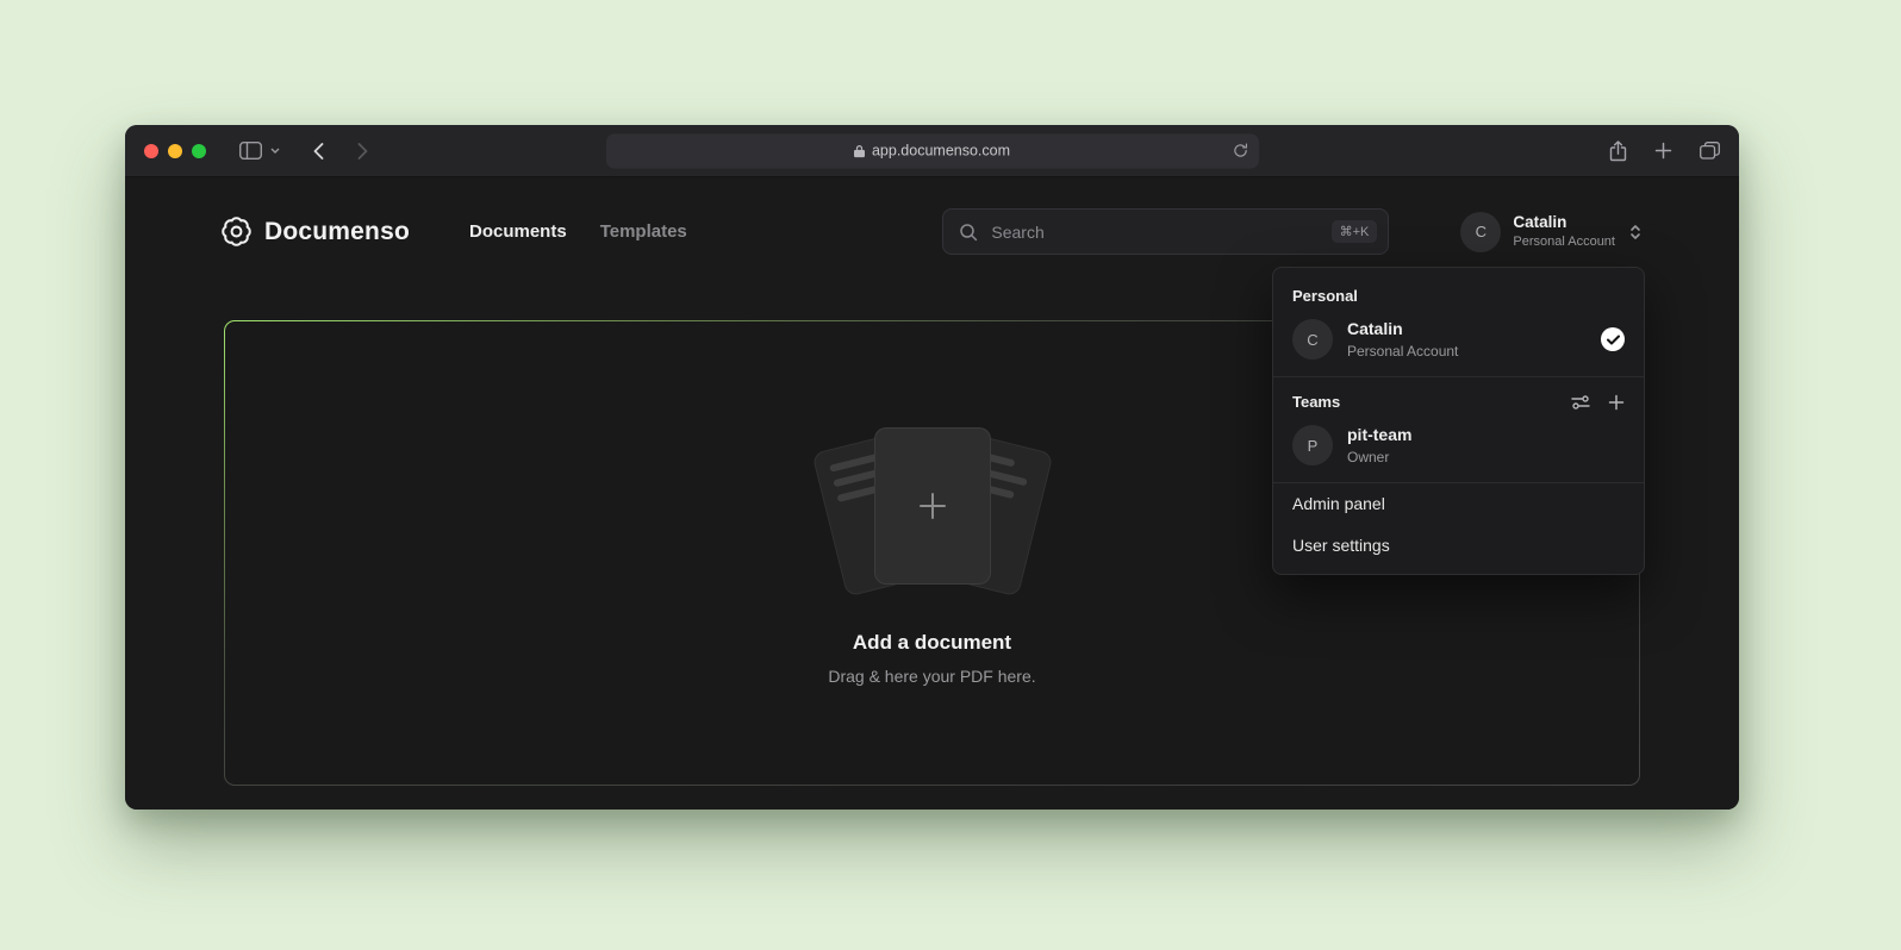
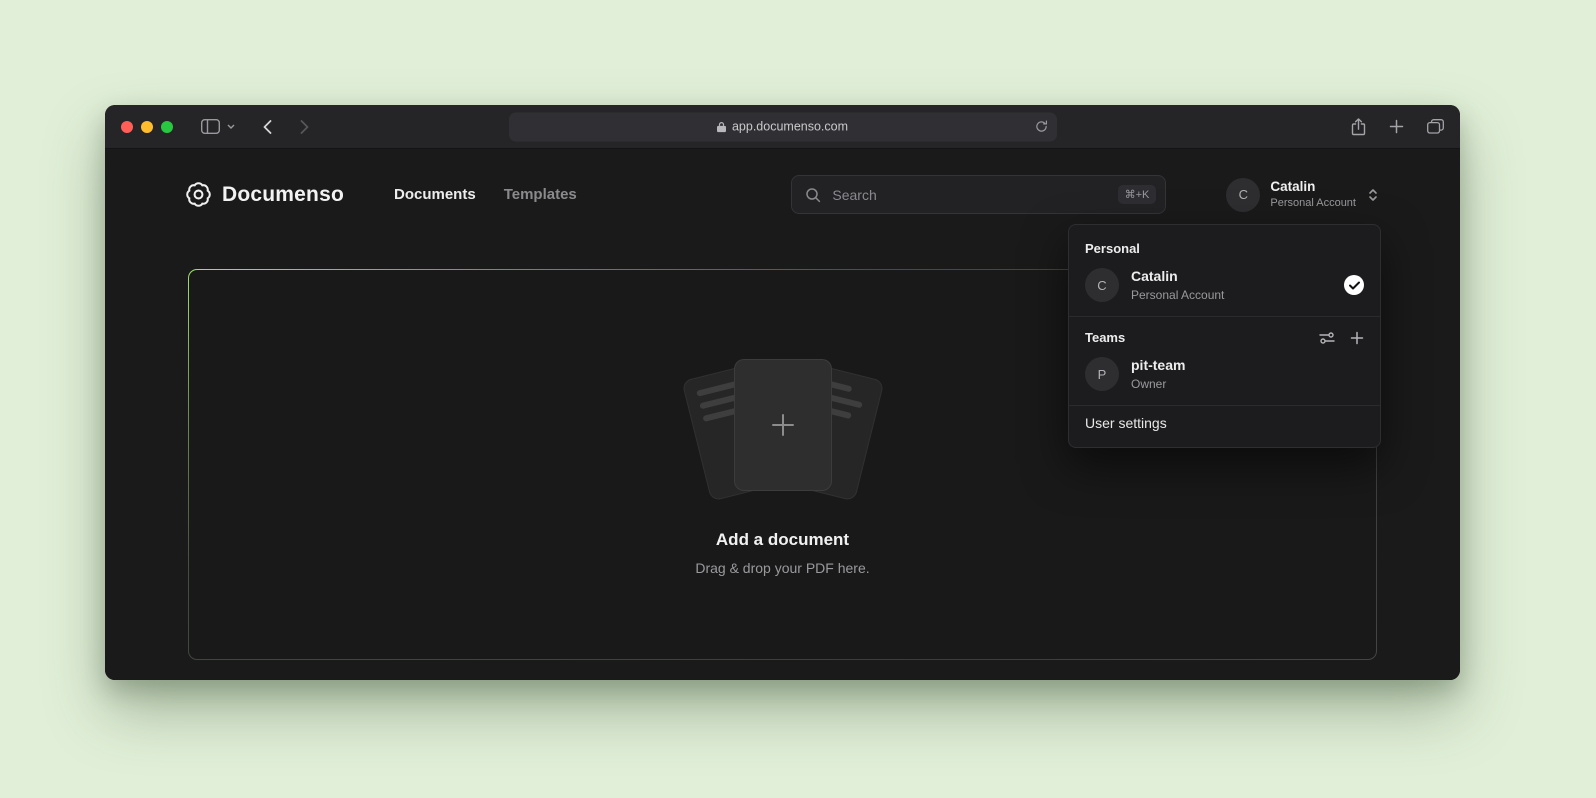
  app.documenso.com
  Documenso
  Documents
  Templates
  Search
  ⌘+K
  C
  Catalin
  Personal Account
  Add a document
- Drag & here your PDF here.
+ Drag & drop your PDF here.
  Personal
  C
  Catalin
  Personal Account
  Teams
  P
  pit-team
  Owner
- Admin panel
  User settings
